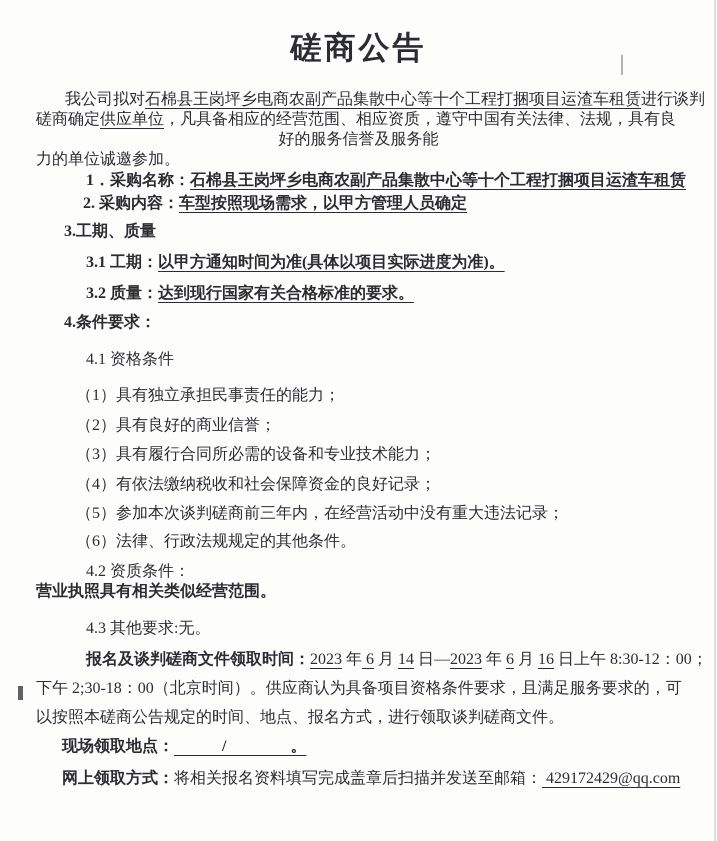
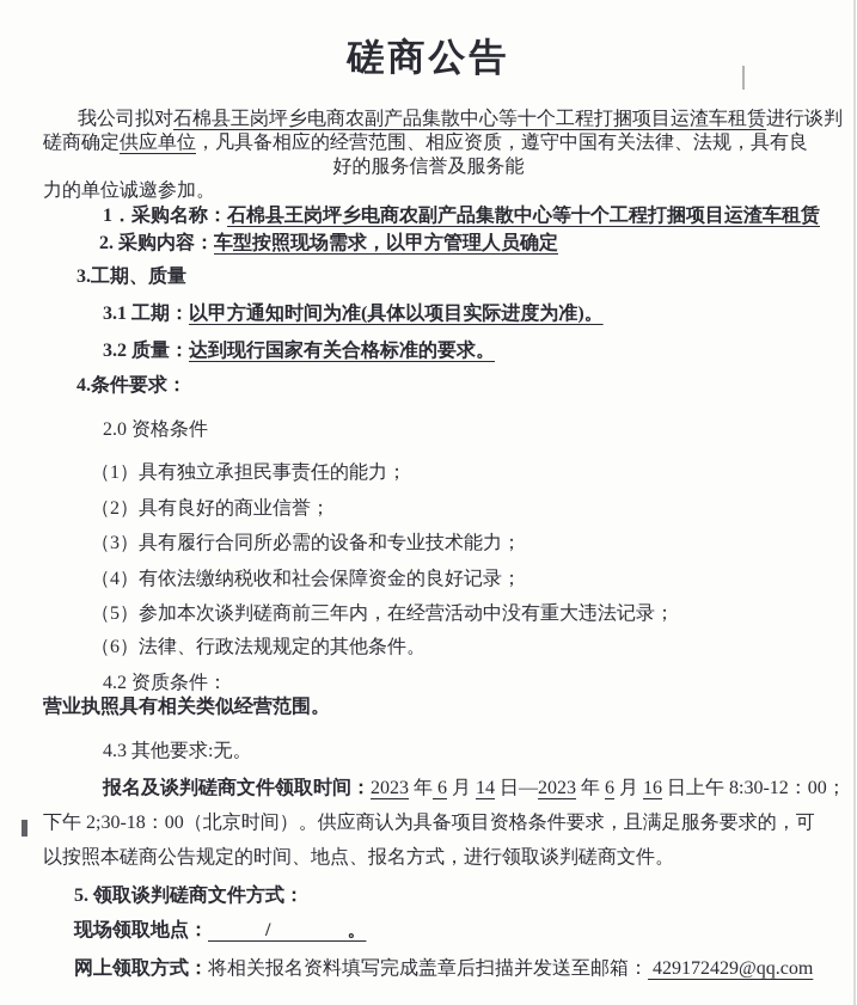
  磋商公告
  我公司拟对石棉县王岗坪乡电商农副产品集散中心等十个工程打捆项目运渣车租赁进行谈判
  磋商确定供应单位，凡具备相应的经营范围、相应资质，遵守中国有关法律、法规，具有良
  好的服务信誉及服务能
  力的单位诚邀参加。
  1．采购名称：石棉县王岗坪乡电商农副产品集散中心等十个工程打捆项目运渣车租赁
  2. 采购内容：车型按照现场需求，以甲方管理人员确定
  3.工期、质量
  3.1 工期：以甲方通知时间为准(具体以项目实际进度为准)。
  3.2 质量：达到现行国家有关合格标准的要求。
  4.条件要求：
- 4.1 资格条件
+ 2.0 资格条件
  （1）具有独立承担民事责任的能力；
  （2）具有良好的商业信誉；
  （3）具有履行合同所必需的设备和专业技术能力；
  （4）有依法缴纳税收和社会保障资金的良好记录；
  （5）参加本次谈判磋商前三年内，在经营活动中没有重大违法记录；
  （6）法律、行政法规规定的其他条件。
  4.2 资质条件：
  营业执照具有相关类似经营范围。
  4.3 其他要求:无。
  报名及谈判磋商文件领取时间：2023 年 6 月 14 日—2023 年 6 月 16 日上午 8:30-12：00；
  下午 2;30-18：00（北京时间）。供应商认为具备项目资格条件要求，且满足服务要求的，可
  以按照本磋商公告规定的时间、地点、报名方式，进行领取谈判磋商文件。
+ 5. 领取谈判磋商文件方式：
  现场领取地点： / 。
  网上领取方式：将相关报名资料填写完成盖章后扫描并发送至邮箱： 429172429@qq.com
